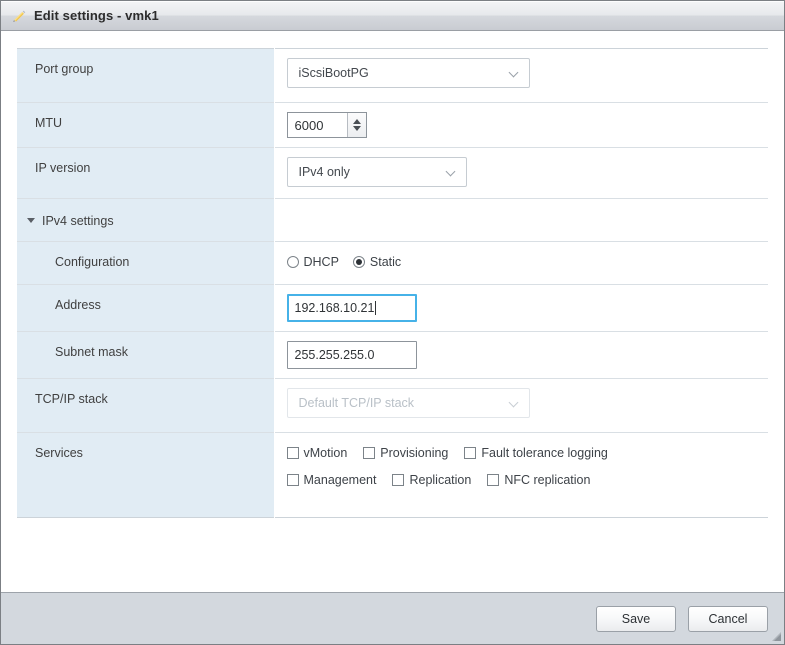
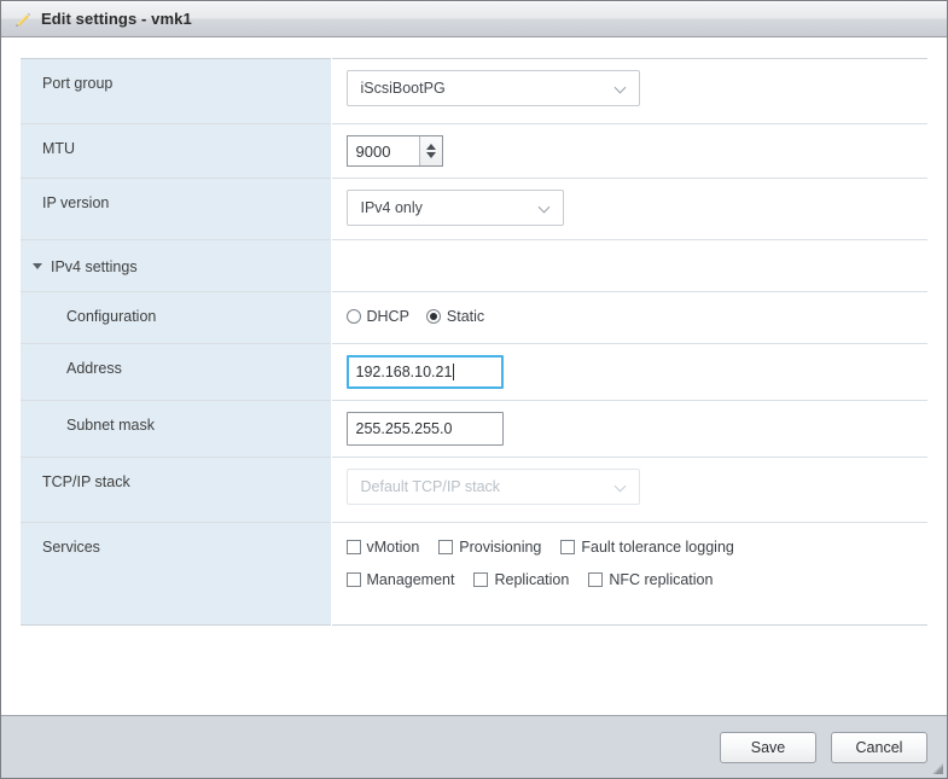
  Edit settings - vmk1
  Port group	iScsiBootPG
- MTU	6000
+ MTU	9000
  IP version	IPv4 only
  IPv4 settings
  Configuration	DHCP Static
  Address	192.168.10.21
  Subnet mask	255.255.255.0
  TCP/IP stack	Default TCP/IP stack
  Services	vMotion Provisioning Fault tolerance logging Management Replication NFC replication
  Save
  Cancel
